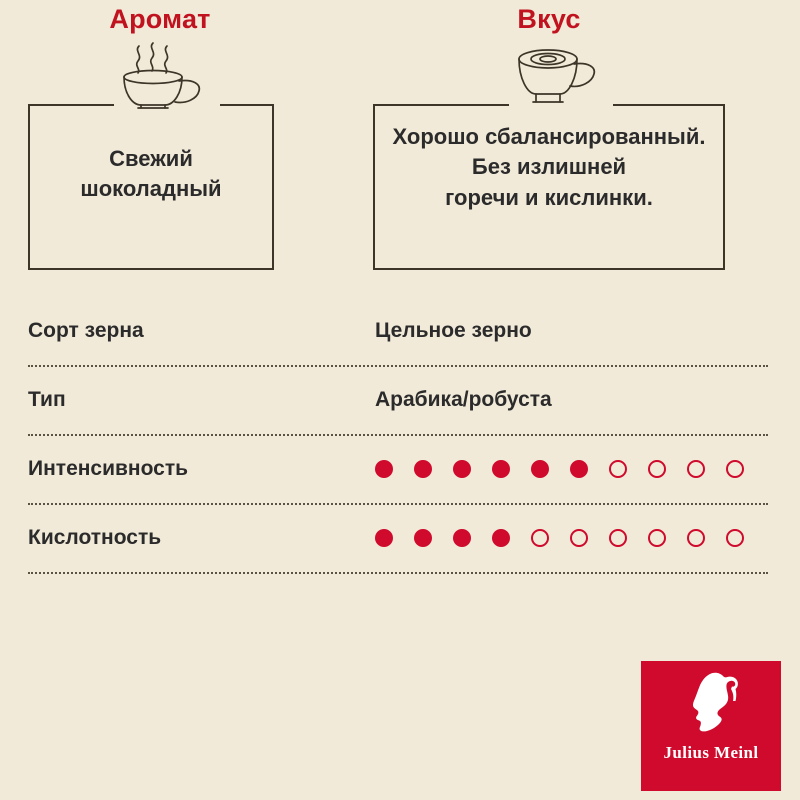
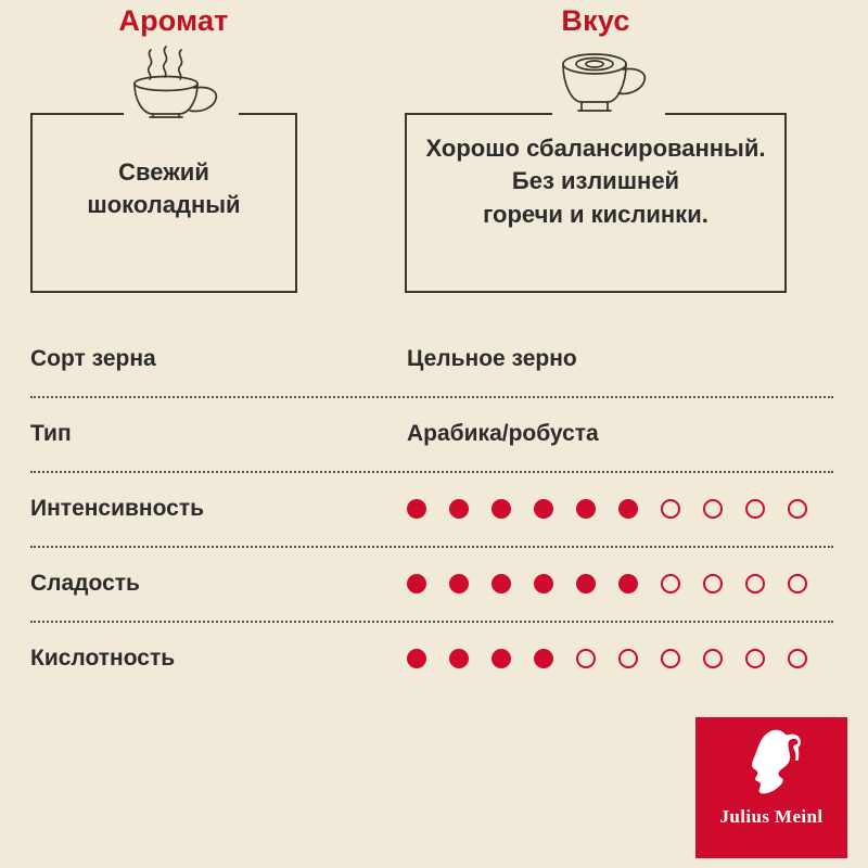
  Аромат
  Вкус
  Свежий
  шоколадный
  Хорошо сбалансированный.
  Без излишней
  горечи и кислинки.
  Сорт зерна
  Цельное зерно
  Тип
  Арабика/робуста
  Интенсивность
+ Сладость
  Кислотность
  Julius Meinl
